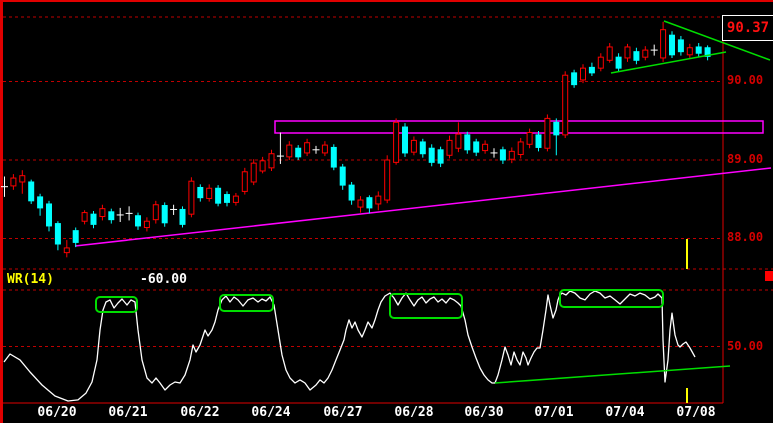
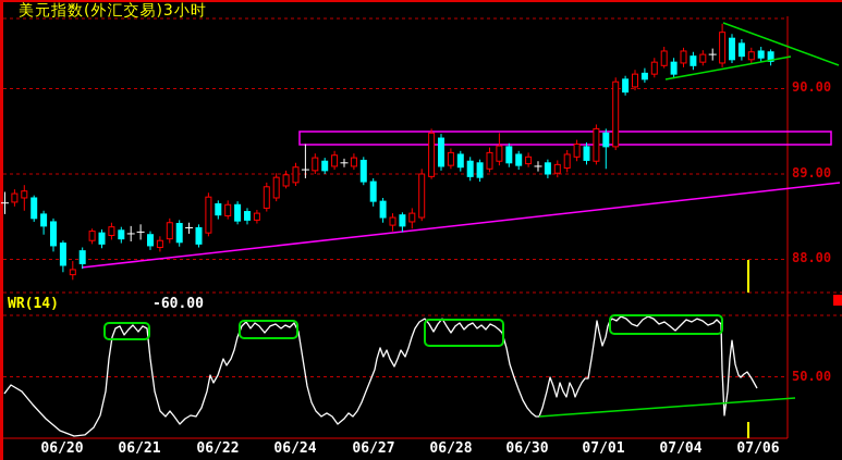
+ 美元指数(外汇交易)3小时
  90.00
  89.00
  88.00
- 90.37
  WR(14)
  -60.00
  50.00
  06/20
  06/21
  06/22
  06/24
  06/27
  06/28
  06/30
  07/01
  07/04
- 07/08
+ 07/06
